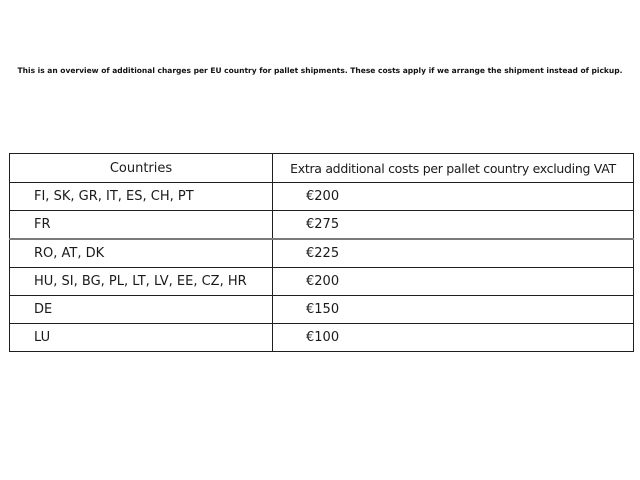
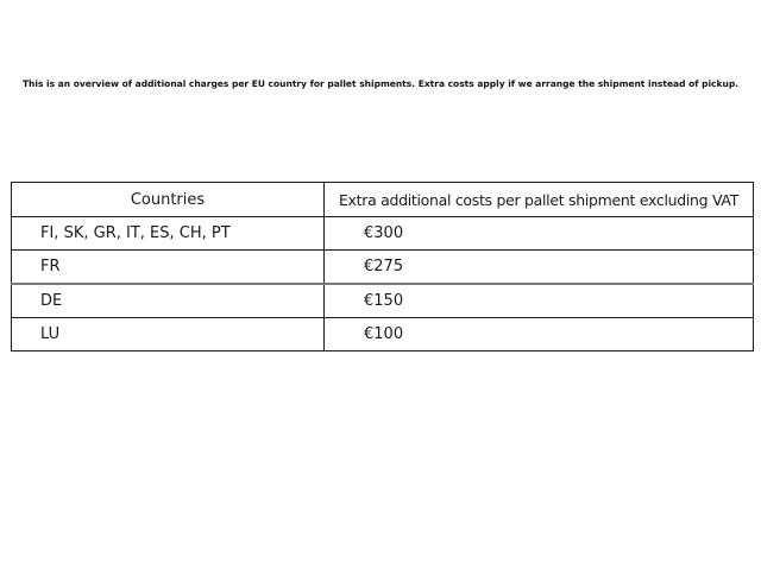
- This is an overview of additional charges per EU country for pallet shipments. These costs apply if we arrange the shipment instead of pickup.
+ This is an overview of additional charges per EU country for pallet shipments. Extra costs apply if we arrange the shipment instead of pickup.
- Countries	Extra additional costs per pallet country excluding VAT
+ Countries	Extra additional costs per pallet shipment excluding VAT
- FI, SK, GR, IT, ES, CH, PT	€200
+ FI, SK, GR, IT, ES, CH, PT	€300
  FR	€275
- RO, AT, DK	€225
- HU, SI, BG, PL, LT, LV, EE, CZ, HR	€200
  DE	€150
  LU	€100
